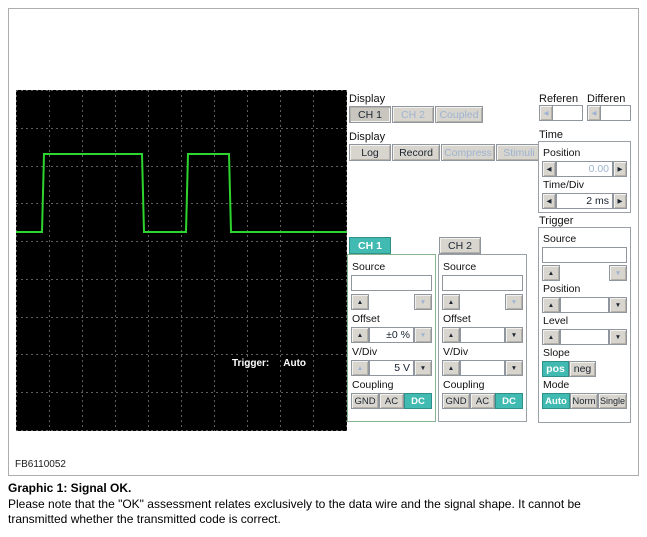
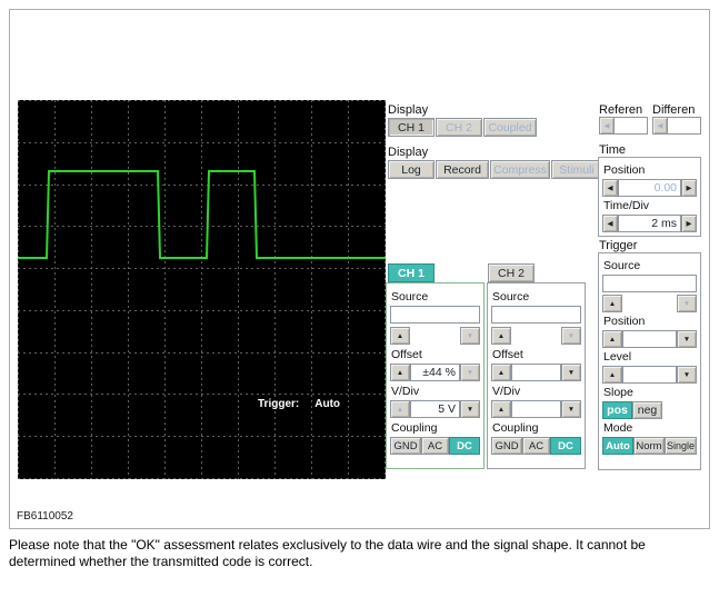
  Trigger:
  Auto
  Display
  CH 1
  CH 2
  Coupled
  Display
  Log
  Record
  Compress
  Stimuli
  Referen
  Differen
  Time
  Position
  0.00
  Time/Div
  2 ms
  Trigger
  Source
  Position
  Level
  Slope
  pos
  neg
  Mode
  Auto
  Norm
  Single
  CH 1
  CH 2
  Source
  Offset
- ±0 %
+ ±44 %
  V/Div
  5 V
  Coupling
  GND
  AC
  DC
  Source
  Offset
  V/Div
  Coupling
  GND
  AC
  DC
  FB6110052
- Graphic 1: Signal OK.
- Please note that the "OK" assessment relates exclusively to the data wire and the signal shape. It cannot be transmitted whether the transmitted code is correct.
+ Please note that the "OK" assessment relates exclusively to the data wire and the signal shape. It cannot be determined whether the transmitted code is correct.
